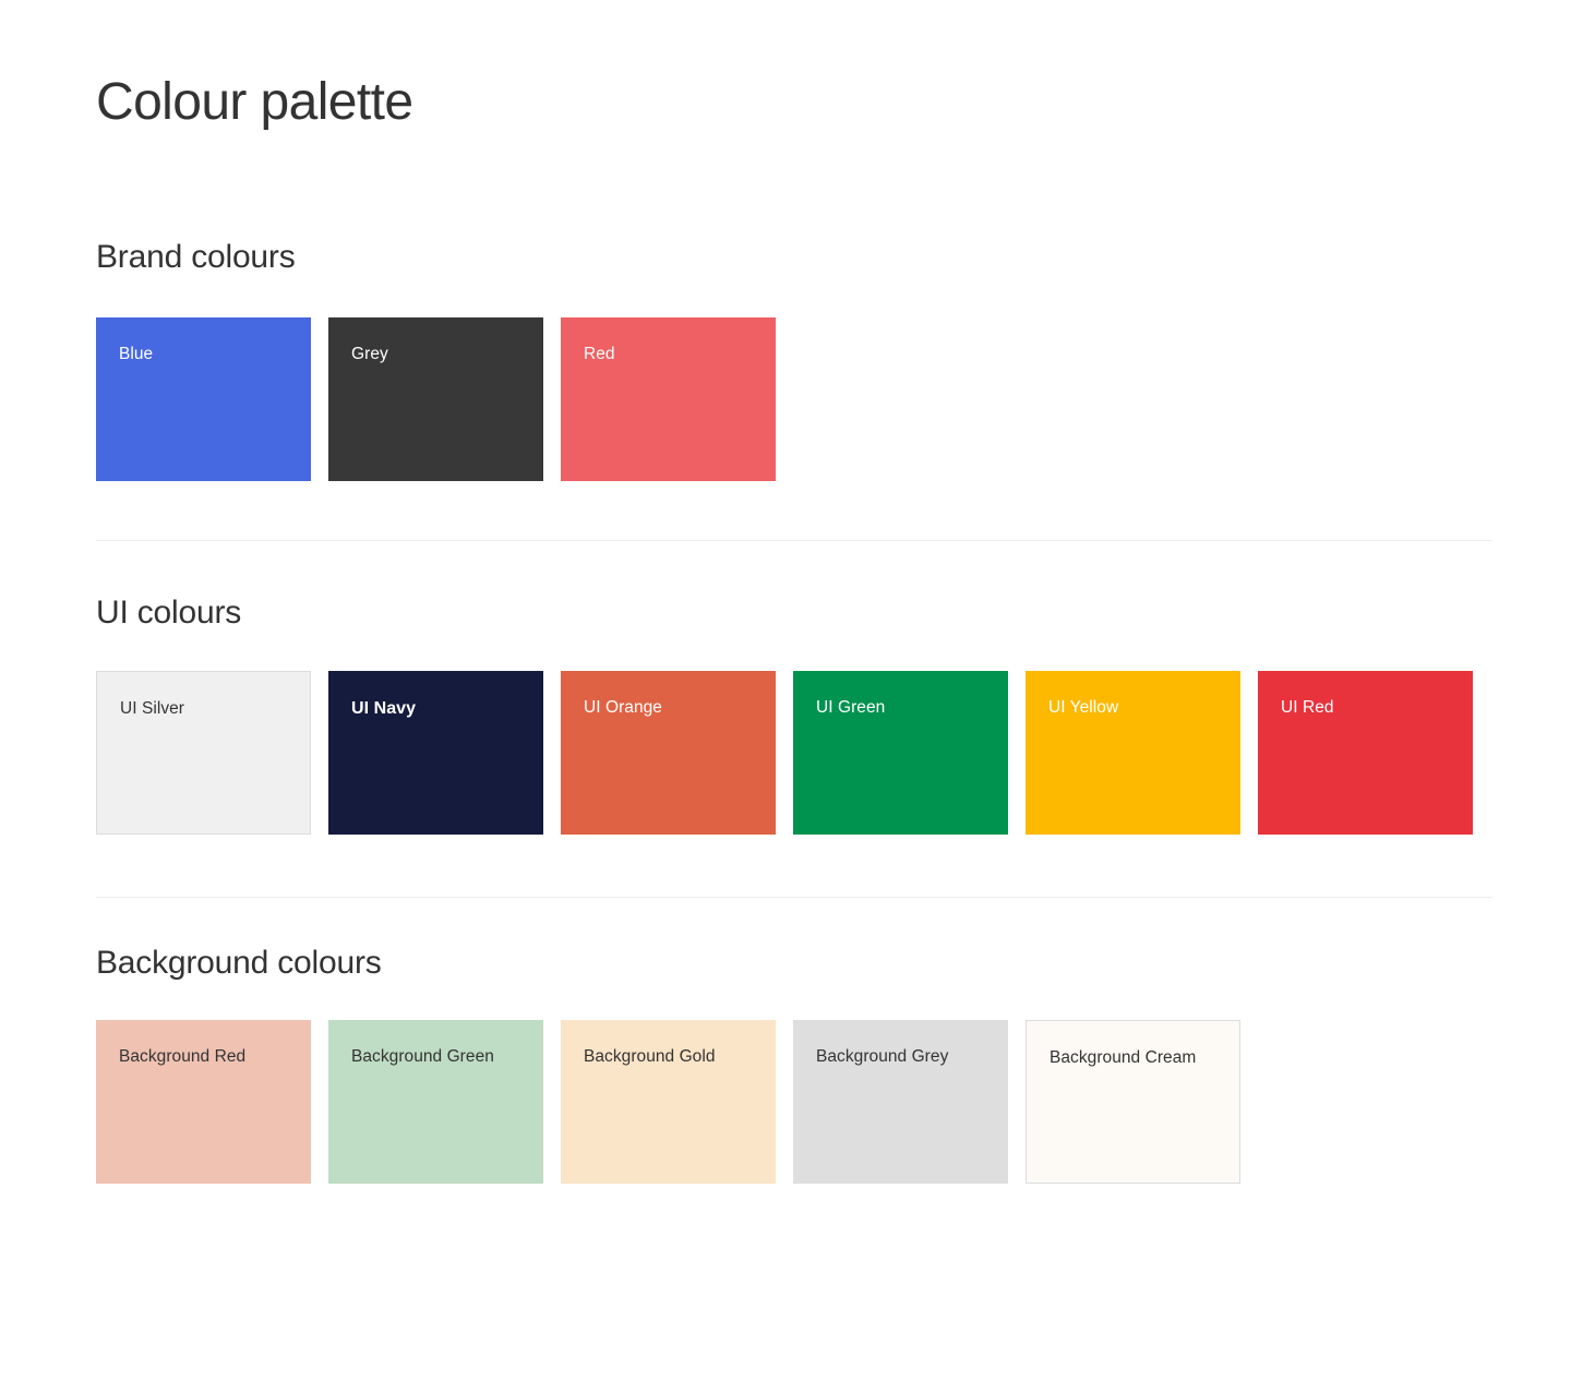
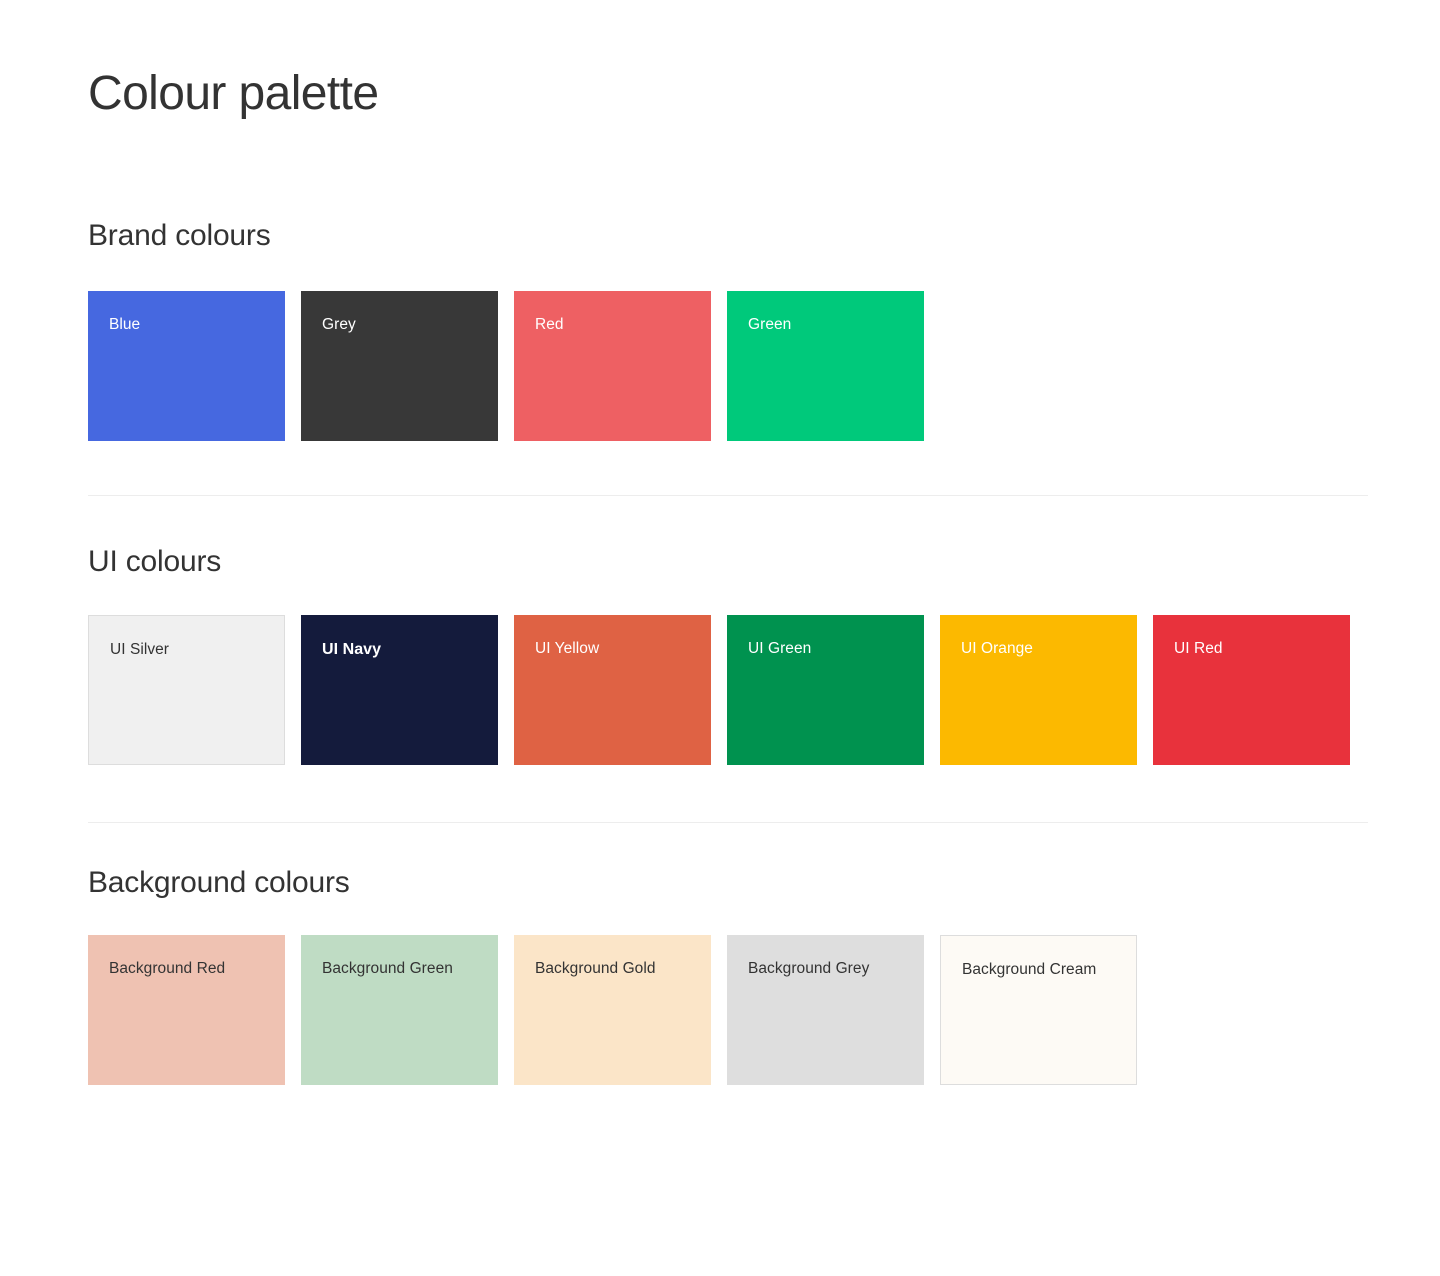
  Colour palette
  Brand colours
  Blue
  Grey
  Red
+ Green
  UI colours
  UI Silver
  UI Navy
- UI Orange
+ UI Yellow
  UI Green
- UI Yellow
+ UI Orange
  UI Red
  Background colours
  Background Red
  Background Green
  Background Gold
  Background Grey
  Background Cream
